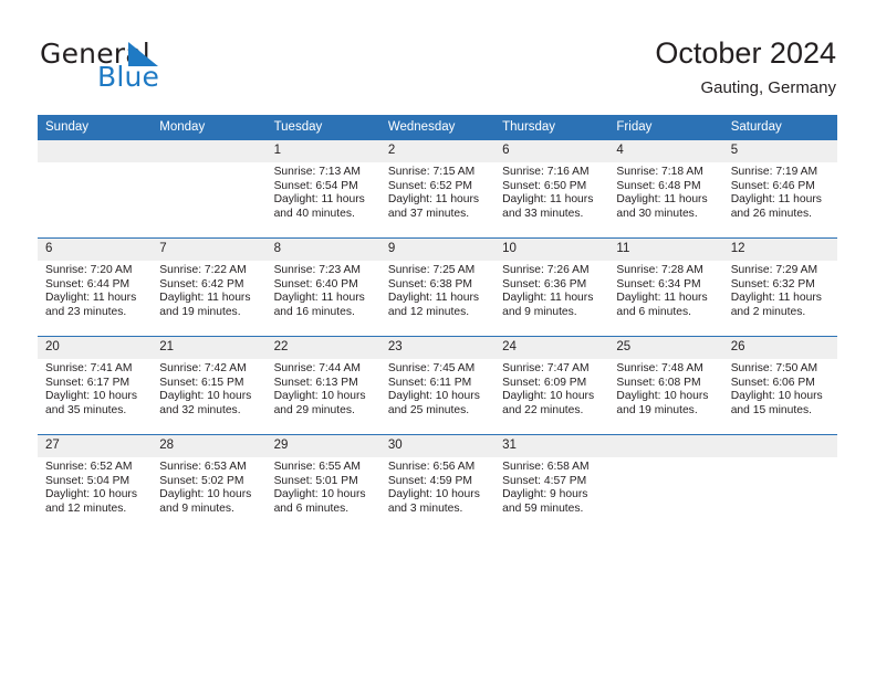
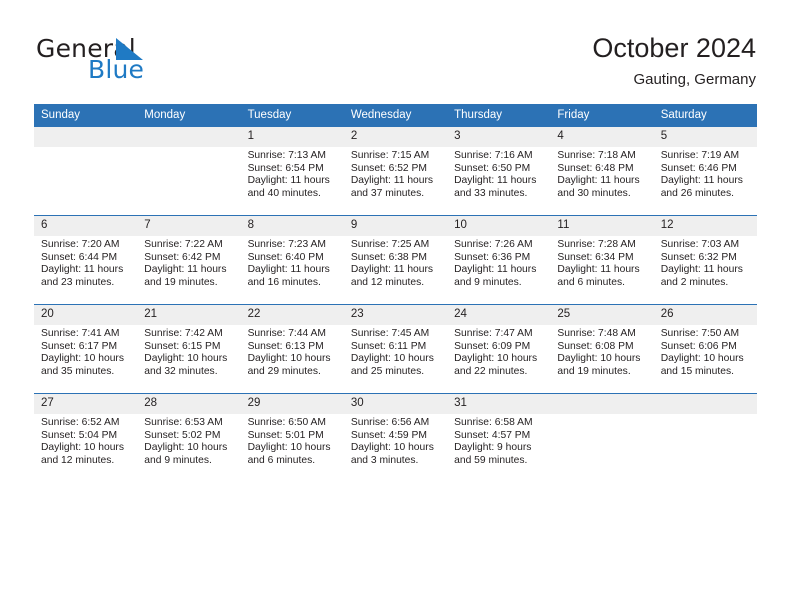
  Generl
  Blue
  October 2024
  Gauting, Germany
  Sunday	Monday	Tuesday	Wednesday	Thursday	Friday	Saturday
- 		1 Sunrise: 7:13 AM Sunset: 6:54 PM Daylight: 11 hours and 40 minutes.	2 Sunrise: 7:15 AM Sunset: 6:52 PM Daylight: 11 hours and 37 minutes.	6 Sunrise: 7:16 AM Sunset: 6:50 PM Daylight: 11 hours and 33 minutes.	4 Sunrise: 7:18 AM Sunset: 6:48 PM Daylight: 11 hours and 30 minutes.	5 Sunrise: 7:19 AM Sunset: 6:46 PM Daylight: 11 hours and 26 minutes.
+ 		1 Sunrise: 7:13 AM Sunset: 6:54 PM Daylight: 11 hours and 40 minutes.	2 Sunrise: 7:15 AM Sunset: 6:52 PM Daylight: 11 hours and 37 minutes.	3 Sunrise: 7:16 AM Sunset: 6:50 PM Daylight: 11 hours and 33 minutes.	4 Sunrise: 7:18 AM Sunset: 6:48 PM Daylight: 11 hours and 30 minutes.	5 Sunrise: 7:19 AM Sunset: 6:46 PM Daylight: 11 hours and 26 minutes.
- 6 Sunrise: 7:20 AM Sunset: 6:44 PM Daylight: 11 hours and 23 minutes.	7 Sunrise: 7:22 AM Sunset: 6:42 PM Daylight: 11 hours and 19 minutes.	8 Sunrise: 7:23 AM Sunset: 6:40 PM Daylight: 11 hours and 16 minutes.	9 Sunrise: 7:25 AM Sunset: 6:38 PM Daylight: 11 hours and 12 minutes.	10 Sunrise: 7:26 AM Sunset: 6:36 PM Daylight: 11 hours and 9 minutes.	11 Sunrise: 7:28 AM Sunset: 6:34 PM Daylight: 11 hours and 6 minutes.	12 Sunrise: 7:29 AM Sunset: 6:32 PM Daylight: 11 hours and 2 minutes.
+ 6 Sunrise: 7:20 AM Sunset: 6:44 PM Daylight: 11 hours and 23 minutes.	7 Sunrise: 7:22 AM Sunset: 6:42 PM Daylight: 11 hours and 19 minutes.	8 Sunrise: 7:23 AM Sunset: 6:40 PM Daylight: 11 hours and 16 minutes.	9 Sunrise: 7:25 AM Sunset: 6:38 PM Daylight: 11 hours and 12 minutes.	10 Sunrise: 7:26 AM Sunset: 6:36 PM Daylight: 11 hours and 9 minutes.	11 Sunrise: 7:28 AM Sunset: 6:34 PM Daylight: 11 hours and 6 minutes.	12 Sunrise: 7:03 AM Sunset: 6:32 PM Daylight: 11 hours and 2 minutes.
  20 Sunrise: 7:41 AM Sunset: 6:17 PM Daylight: 10 hours and 35 minutes.	21 Sunrise: 7:42 AM Sunset: 6:15 PM Daylight: 10 hours and 32 minutes.	22 Sunrise: 7:44 AM Sunset: 6:13 PM Daylight: 10 hours and 29 minutes.	23 Sunrise: 7:45 AM Sunset: 6:11 PM Daylight: 10 hours and 25 minutes.	24 Sunrise: 7:47 AM Sunset: 6:09 PM Daylight: 10 hours and 22 minutes.	25 Sunrise: 7:48 AM Sunset: 6:08 PM Daylight: 10 hours and 19 minutes.	26 Sunrise: 7:50 AM Sunset: 6:06 PM Daylight: 10 hours and 15 minutes.
- 27 Sunrise: 6:52 AM Sunset: 5:04 PM Daylight: 10 hours and 12 minutes.	28 Sunrise: 6:53 AM Sunset: 5:02 PM Daylight: 10 hours and 9 minutes.	29 Sunrise: 6:55 AM Sunset: 5:01 PM Daylight: 10 hours and 6 minutes.	30 Sunrise: 6:56 AM Sunset: 4:59 PM Daylight: 10 hours and 3 minutes.	31 Sunrise: 6:58 AM Sunset: 4:57 PM Daylight: 9 hours and 59 minutes.
+ 27 Sunrise: 6:52 AM Sunset: 5:04 PM Daylight: 10 hours and 12 minutes.	28 Sunrise: 6:53 AM Sunset: 5:02 PM Daylight: 10 hours and 9 minutes.	29 Sunrise: 6:50 AM Sunset: 5:01 PM Daylight: 10 hours and 6 minutes.	30 Sunrise: 6:56 AM Sunset: 4:59 PM Daylight: 10 hours and 3 minutes.	31 Sunrise: 6:58 AM Sunset: 4:57 PM Daylight: 9 hours and 59 minutes.
